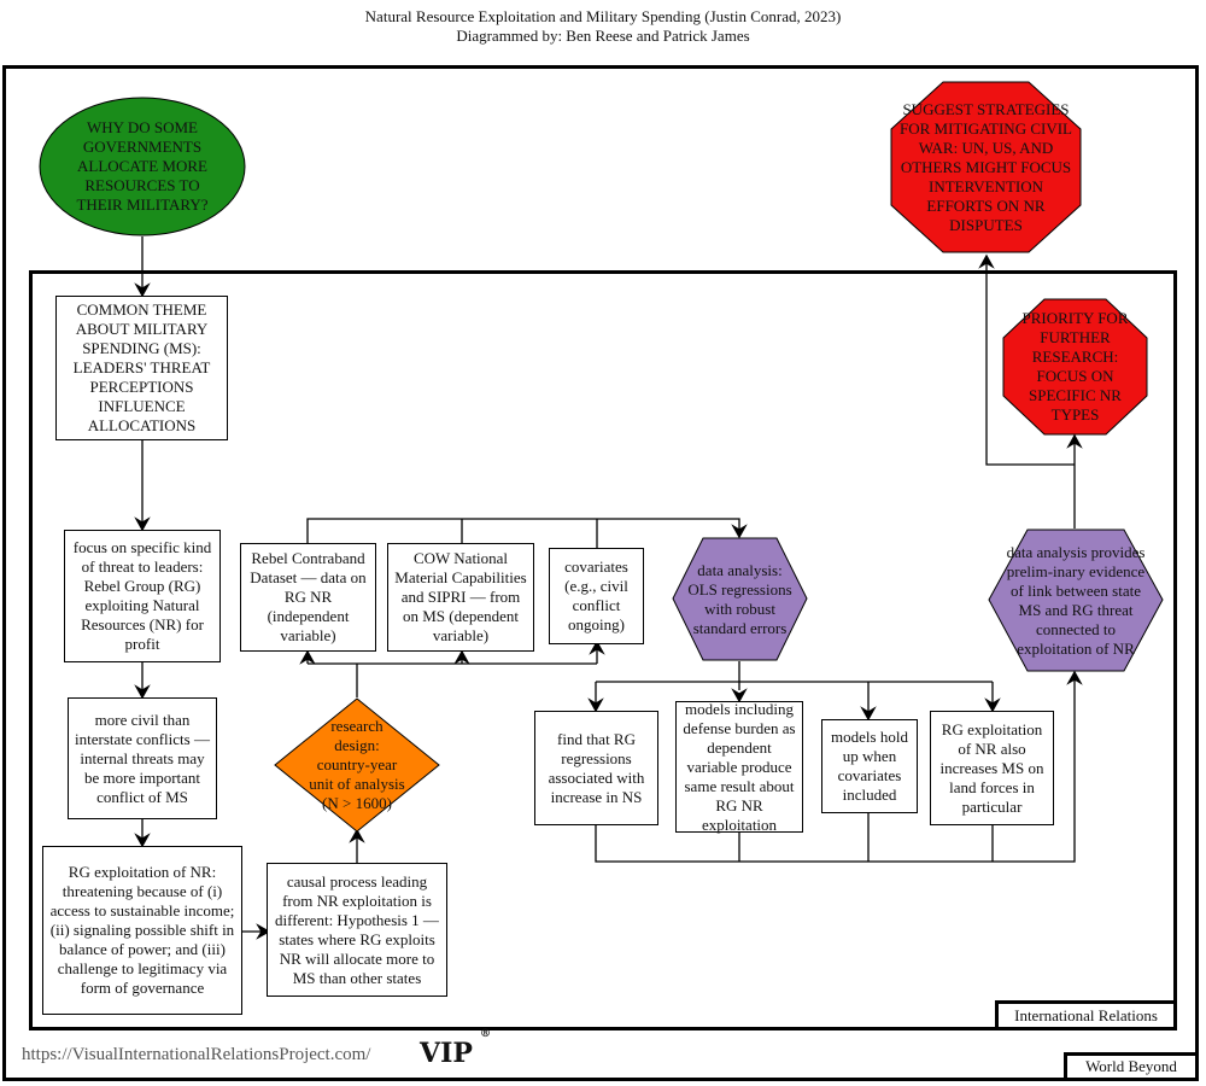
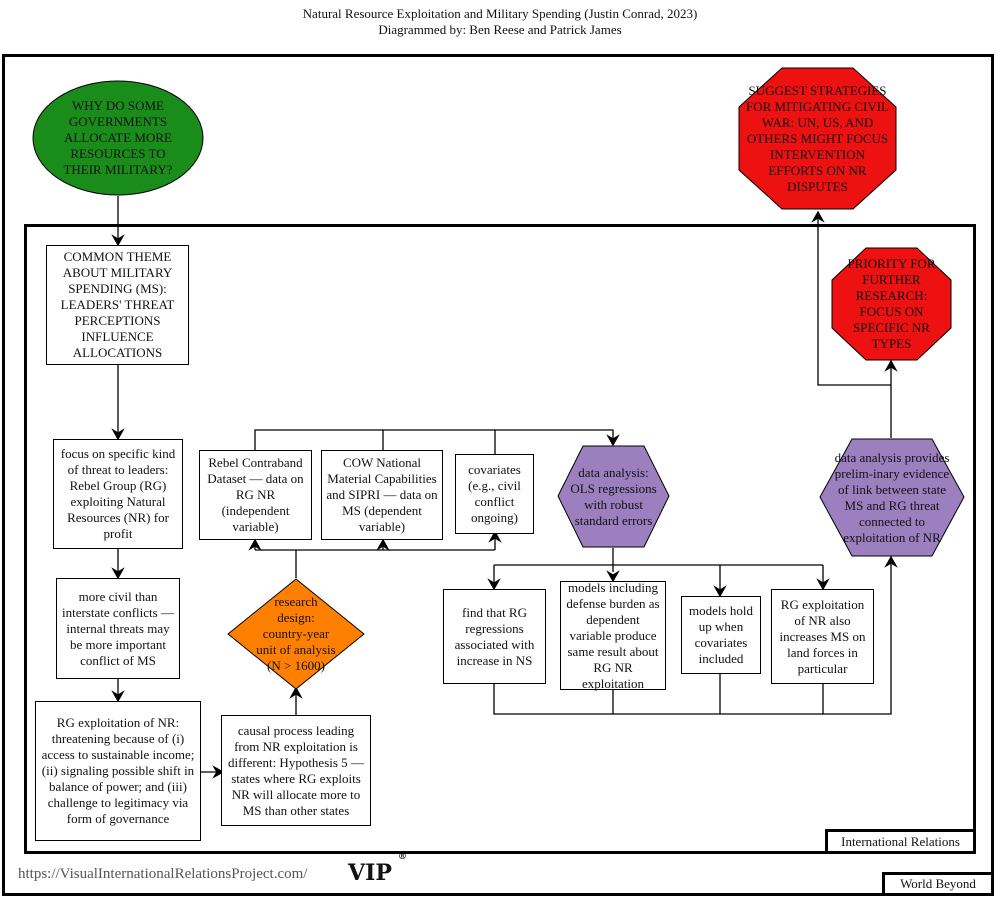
  Natural Resource Exploitation and Military Spending (Justin Conrad, 2023)
  Diagrammed by: Ben Reese and Patrick James
  WHY DO SOME GOVERNMENTS ALLOCATE MORE RESOURCES TO THEIR MILITARY?
  SUGGEST STRATEGIES FOR MITIGATING CIVIL WAR: UN, US, AND OTHERS MIGHT FOCUS INTERVENTION EFFORTS ON NR DISPUTES
  COMMON THEME ABOUT MILITARY SPENDING (MS): LEADERS' THREAT PERCEPTIONS INFLUENCE ALLOCATIONS
  focus on specific kind of threat to leaders: Rebel Group (RG) exploiting Natural Resources (NR) for profit
  more civil than interstate conflicts — internal threats may be more important conflict of MS
  RG exploitation of NR: threatening because of (i) access to sustainable income; (ii) signaling possible shift in balance of power; and (iii) challenge to legitimacy via form of governance
- causal process leading from NR exploitation is different: Hypothesis 1 — states where RG exploits NR will allocate more to MS than other states
+ causal process leading from NR exploitation is different: Hypothesis 5 — states where RG exploits NR will allocate more to MS than other states
  research design: country-year unit of analysis (N > 1600)
  Rebel Contraband Dataset — data on RG NR (independent variable)
- COW National Material Capabilities and SIPRI — from on MS (dependent variable)
+ COW National Material Capabilities and SIPRI — data on MS (dependent variable)
  covariates (e.g., civil conflict ongoing)
  data analysis: OLS regressions with robust standard errors
  find that RG regressions associated with increase in NS
  models including defense burden as dependent variable produce same result about RG NR exploitation
  models hold up when covariates included
  RG exploitation of NR also increases MS on land forces in particular
  data analysis provides prelim-inary evidence of link between state MS and RG threat connected to exploitation of NR
  PRIORITY FOR FURTHER RESEARCH: FOCUS ON SPECIFIC NR TYPES
  International Relations
  World Beyond
  https://VisualInternationalRelationsProject.com/
  VIP
  ®
